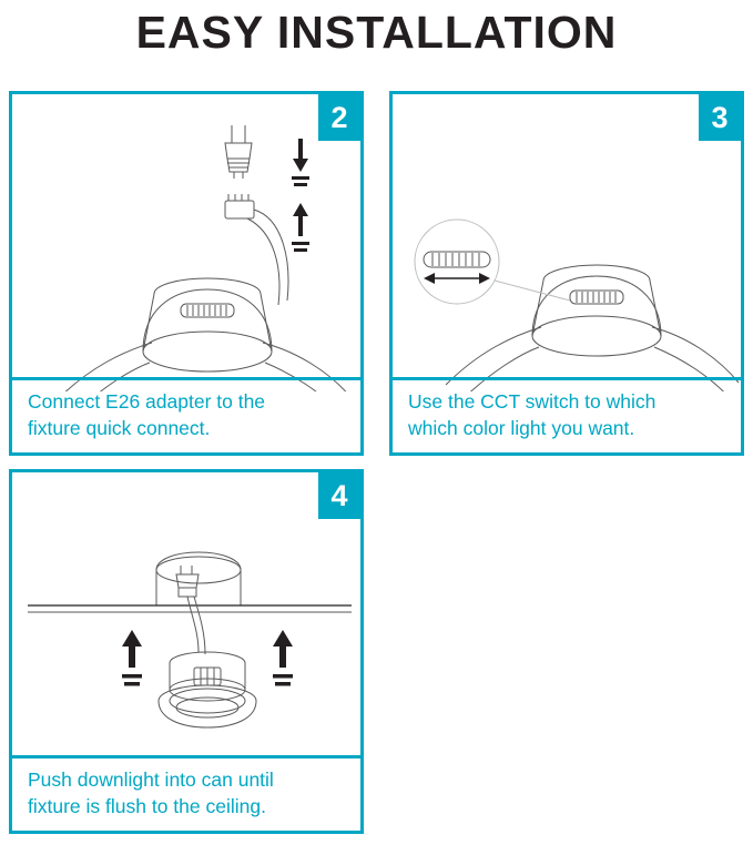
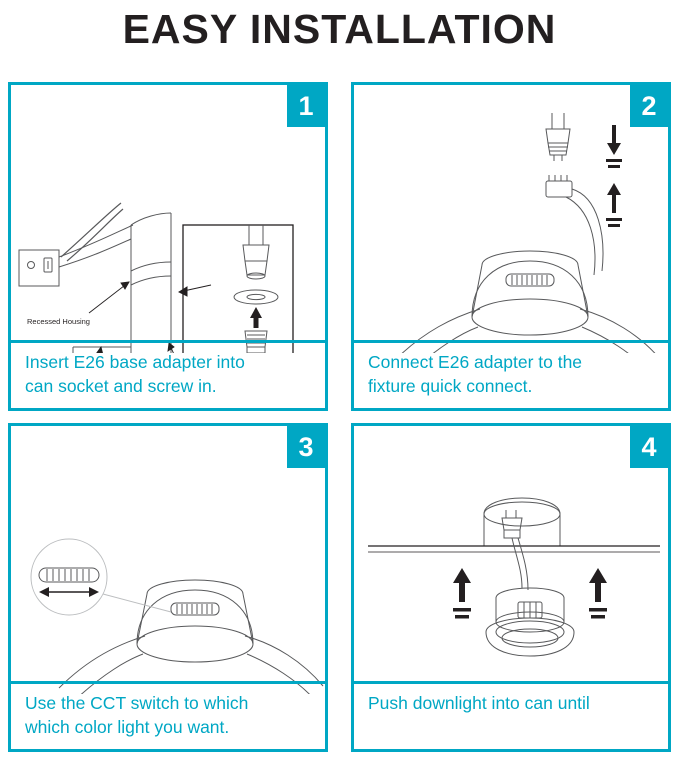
  EASY INSTALLATION
+ 1
+ Recessed Housing
+ Insert E26 base adapter into
+ can socket and screw in.
  2
  Connect E26 adapter to the
  fixture quick connect.
  3
  Use the CCT switch to which
  which color light you want.
  4
  Push downlight into can until
- fixture is flush to the ceiling.
